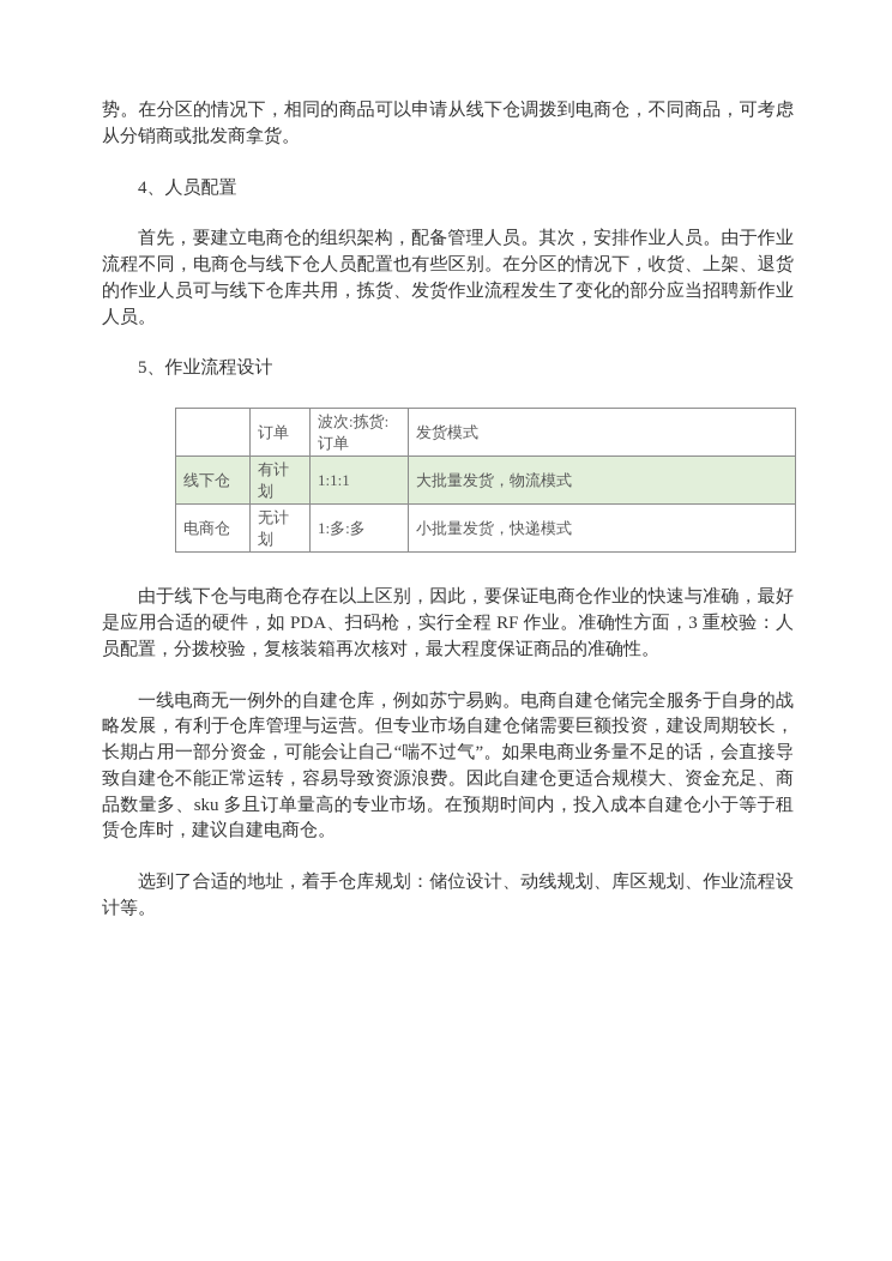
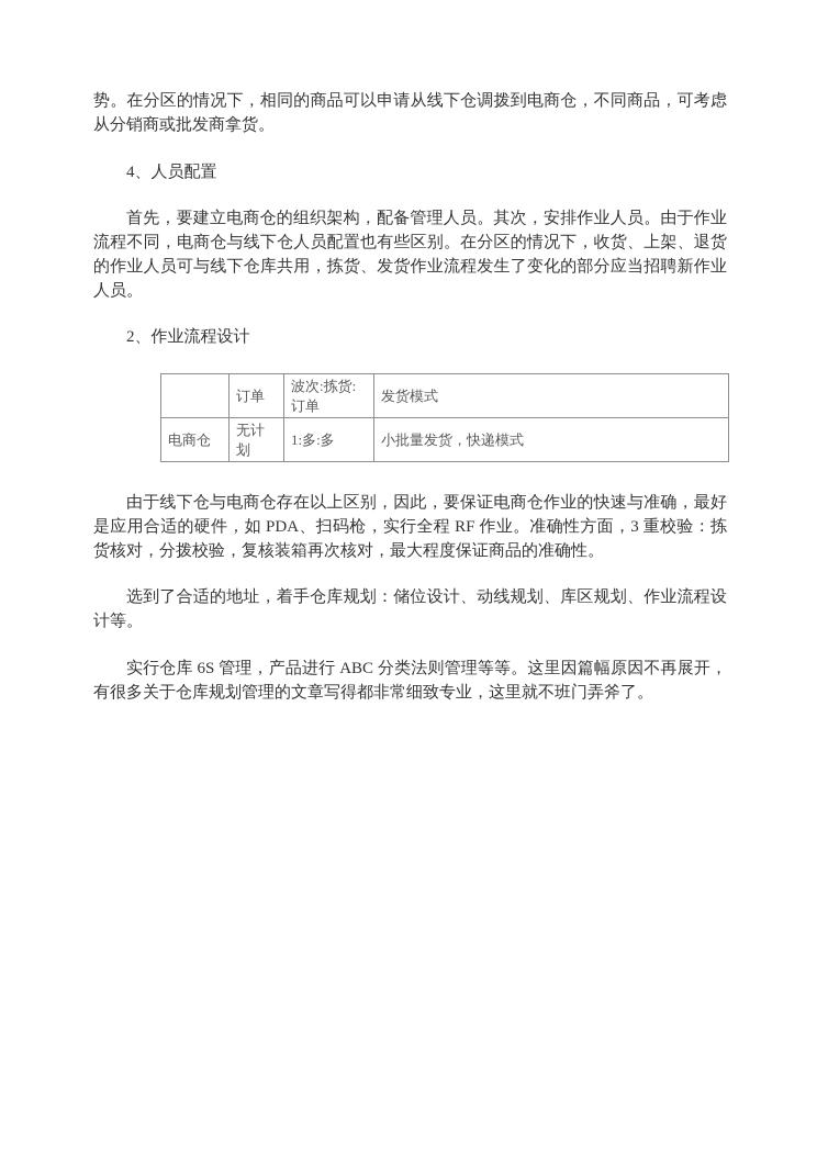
  势。在分区的情况下，相同的商品可以申请从线下仓调拨到电商仓，不同商品，可考虑从分销商或批发商拿货。
  4、人员配置
  首先，要建立电商仓的组织架构，配备管理人员。其次，安排作业人员。由于作业流程不同，电商仓与线下仓人员配置也有些区别。在分区的情况下，收货、上架、退货的作业人员可与线下仓库共用，拣货、发货作业流程发生了变化的部分应当招聘新作业人员。
- 5、作业流程设计
+ 2、作业流程设计
  	订单	波次:拣货:订单	发货模式
- 线下仓	有计划	1:1:1	大批量发货，物流模式
  电商仓	无计划	1:多:多	小批量发货，快递模式
- 由于线下仓与电商仓存在以上区别，因此，要保证电商仓作业的快速与准确，最好是应用合适的硬件，如 PDA、扫码枪，实行全程 RF 作业。准确性方面，3 重校验：人员配置，分拨校验，复核装箱再次核对，最大程度保证商品的准确性。
+ 由于线下仓与电商仓存在以上区别，因此，要保证电商仓作业的快速与准确，最好是应用合适的硬件，如 PDA、扫码枪，实行全程 RF 作业。准确性方面，3 重校验：拣货核对，分拨校验，复核装箱再次核对，最大程度保证商品的准确性。
- 一线电商无一例外的自建仓库，例如苏宁易购。电商自建仓储完全服务于自身的战略发展，有利于仓库管理与运营。但专业市场自建仓储需要巨额投资，建设周期较长，长期占用一部分资金，可能会让自己“喘不过气”。如果电商业务量不足的话，会直接导致自建仓不能正常运转，容易导致资源浪费。因此自建仓更适合规模大、资金充足、商品数量多、sku 多且订单量高的专业市场。在预期时间内，投入成本自建仓小于等于租赁仓库时，建议自建电商仓。
  选到了合适的地址，着手仓库规划：储位设计、动线规划、库区规划、作业流程设计等。
+ 实行仓库 6S 管理，产品进行 ABC 分类法则管理等等。这里因篇幅原因不再展开，有很多关于仓库规划管理的文章写得都非常细致专业，这里就不班门弄斧了。
